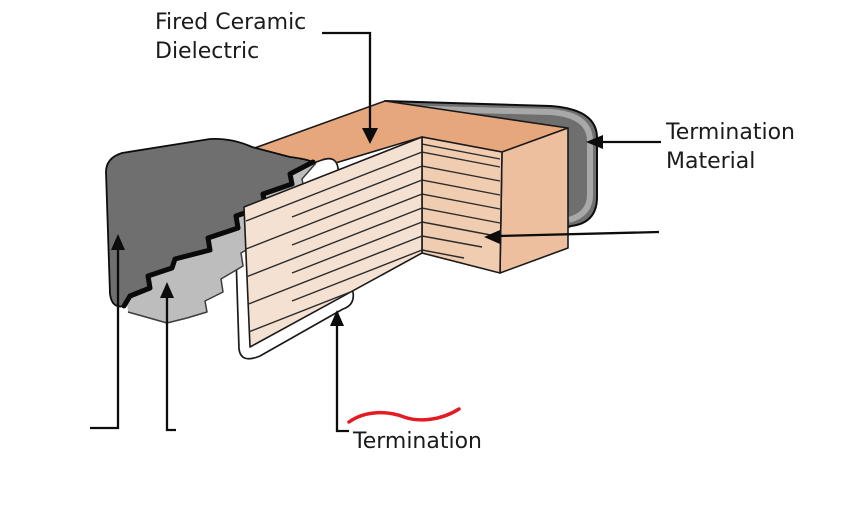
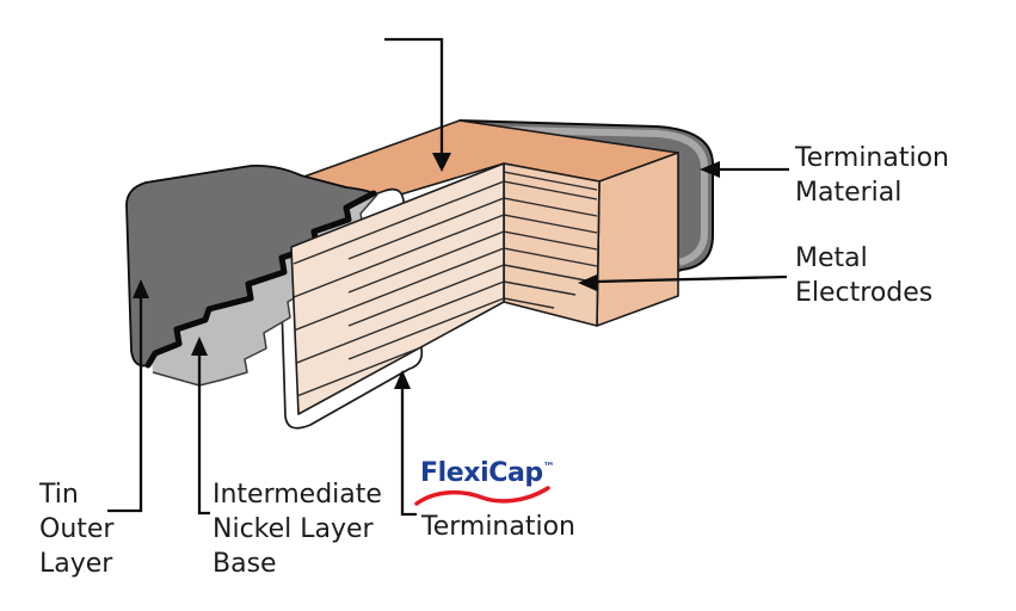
- Fired Ceramic
- Dielectric
  Termination
  Material
+ Metal
+ Electrodes
+ Tin
+ Outer
+ Layer
+ Intermediate
+ Nickel Layer
+ Base
+ FlexiCap™
  Termination
